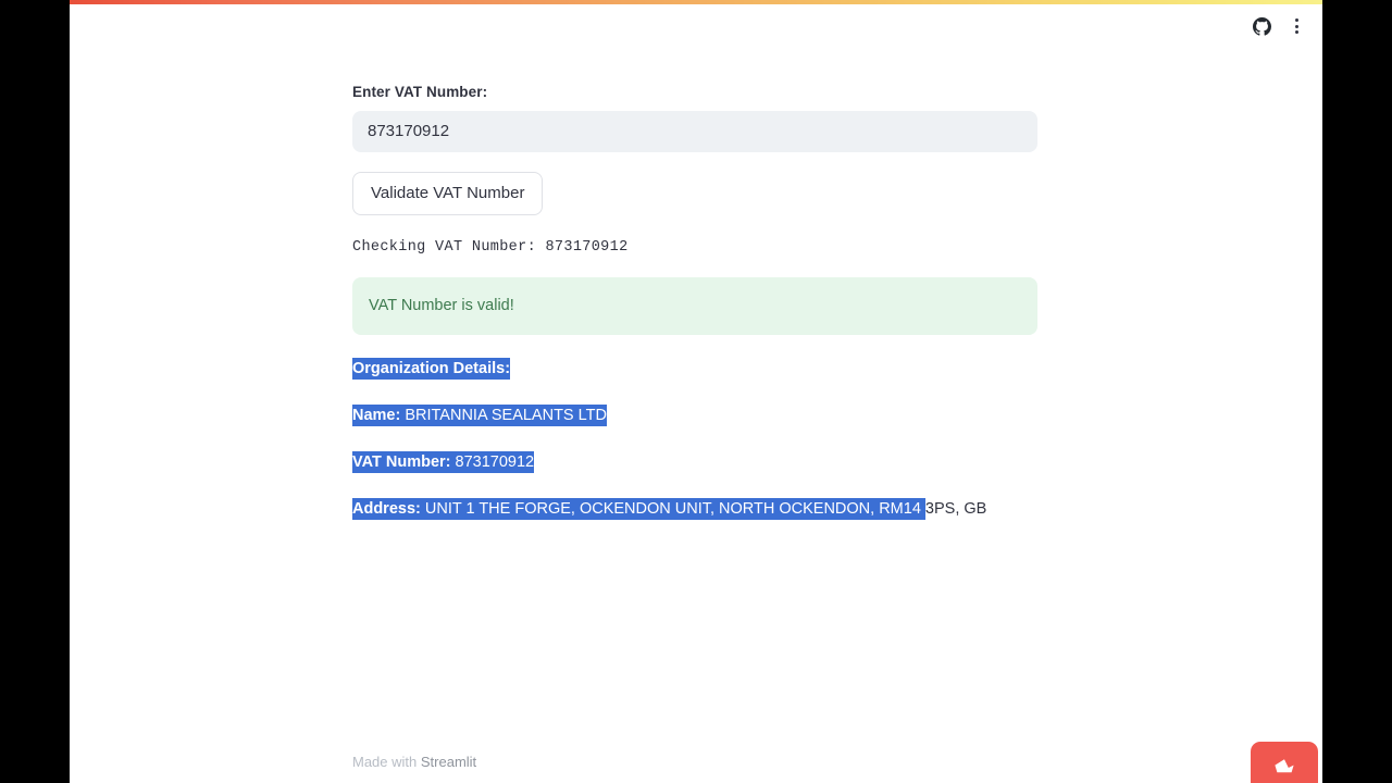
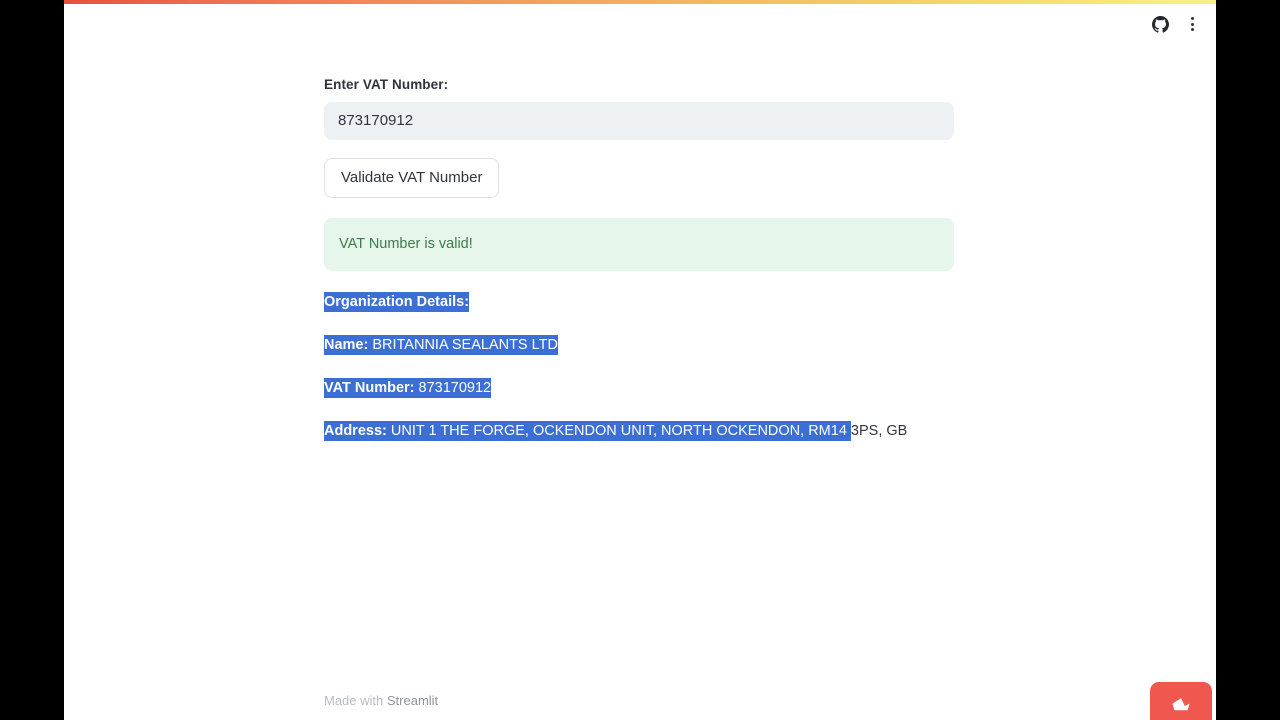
  Enter VAT Number:
  873170912
  Validate VAT Number
- Checking VAT Number: 873170912
  VAT Number is valid!
  Organization Details:
  Name: BRITANNIA SEALANTS LTD
  VAT Number: 873170912
  Address: UNIT 1 THE FORGE, OCKENDON UNIT, NORTH OCKENDON, RM14 3PS, GB
  Made with Streamlit
